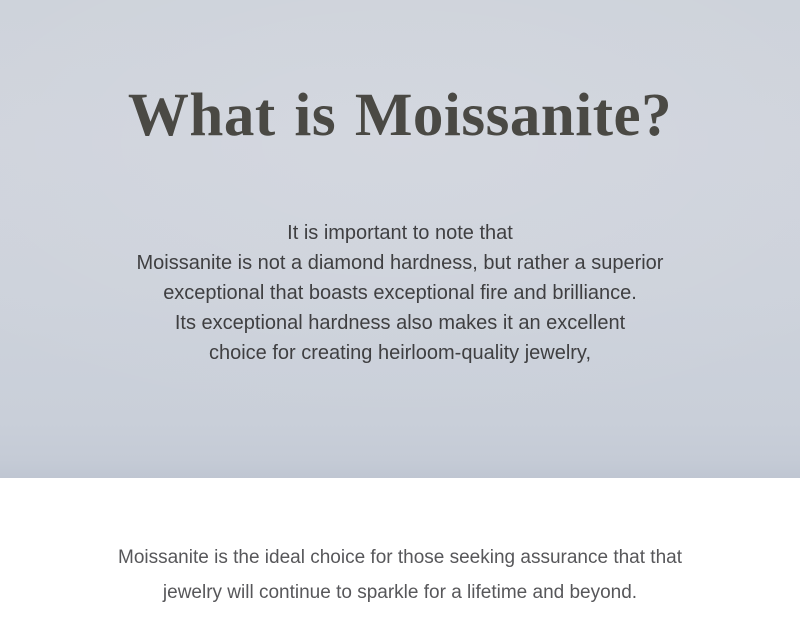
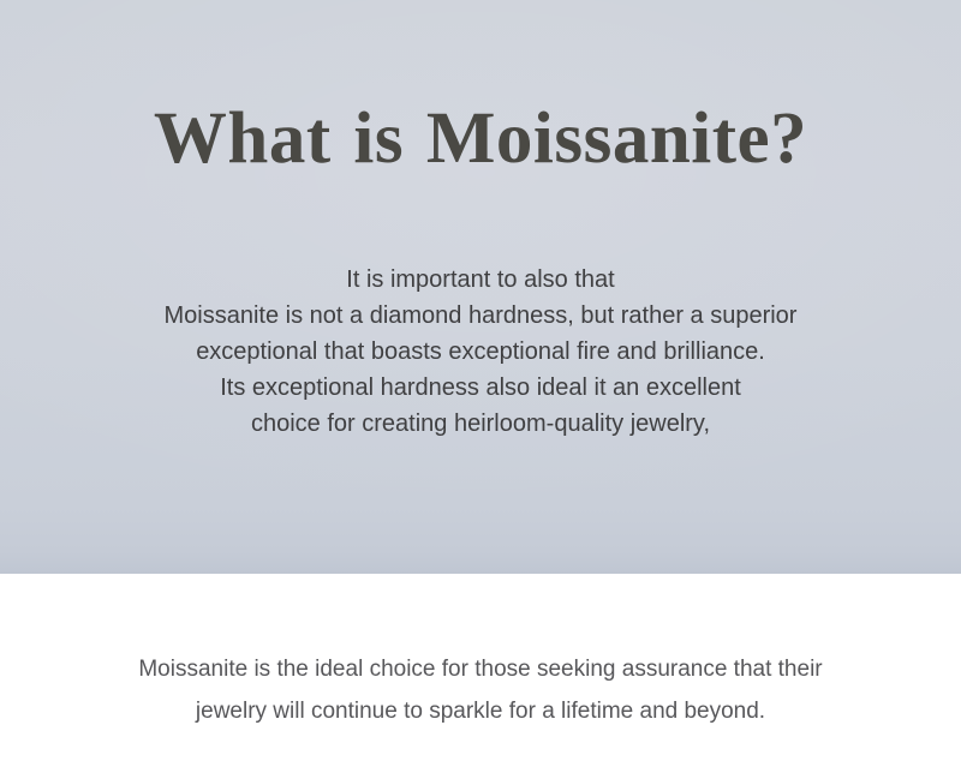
  What is Moissanite?
- It is important to note that
+ It is important to also that
  Moissanite is not a diamond hardness, but rather a superior
  exceptional that boasts exceptional fire and brilliance.
- Its exceptional hardness also makes it an excellent
+ Its exceptional hardness also ideal it an excellent
  choice for creating heirloom-quality jewelry,
- Moissanite is the ideal choice for those seeking assurance that that
+ Moissanite is the ideal choice for those seeking assurance that their
  jewelry will continue to sparkle for a lifetime and beyond.
